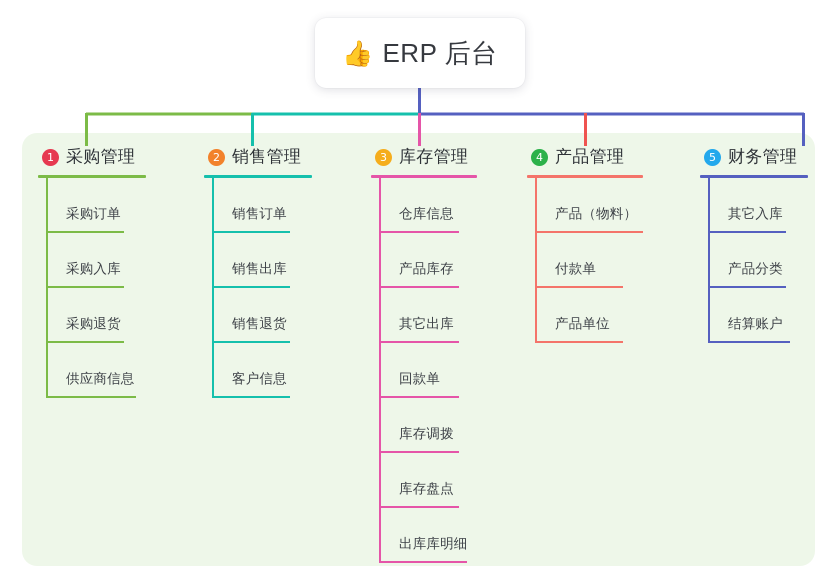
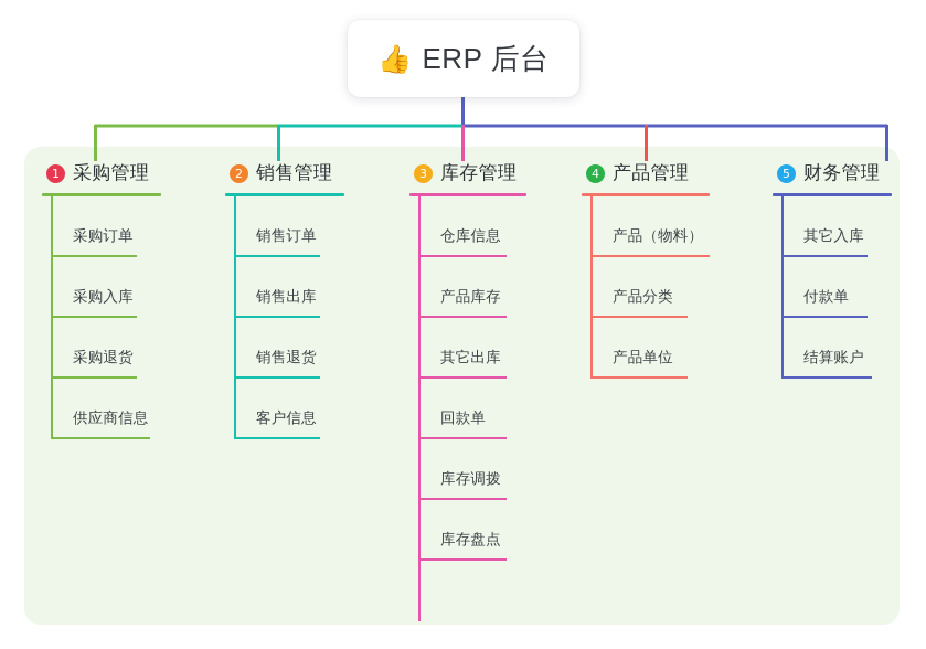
  👍
  ERP 后台
  1
  采购管理
  采购订单
  采购入库
  采购退货
  供应商信息
  2
  销售管理
  销售订单
  销售出库
  销售退货
  客户信息
  3
  库存管理
  仓库信息
  产品库存
  其它出库
  回款单
  库存调拨
  库存盘点
- 出库库明细
  4
  产品管理
  产品（物料）
- 付款单
+ 产品分类
  产品单位
  5
  财务管理
  其它入库
- 产品分类
+ 付款单
  结算账户
